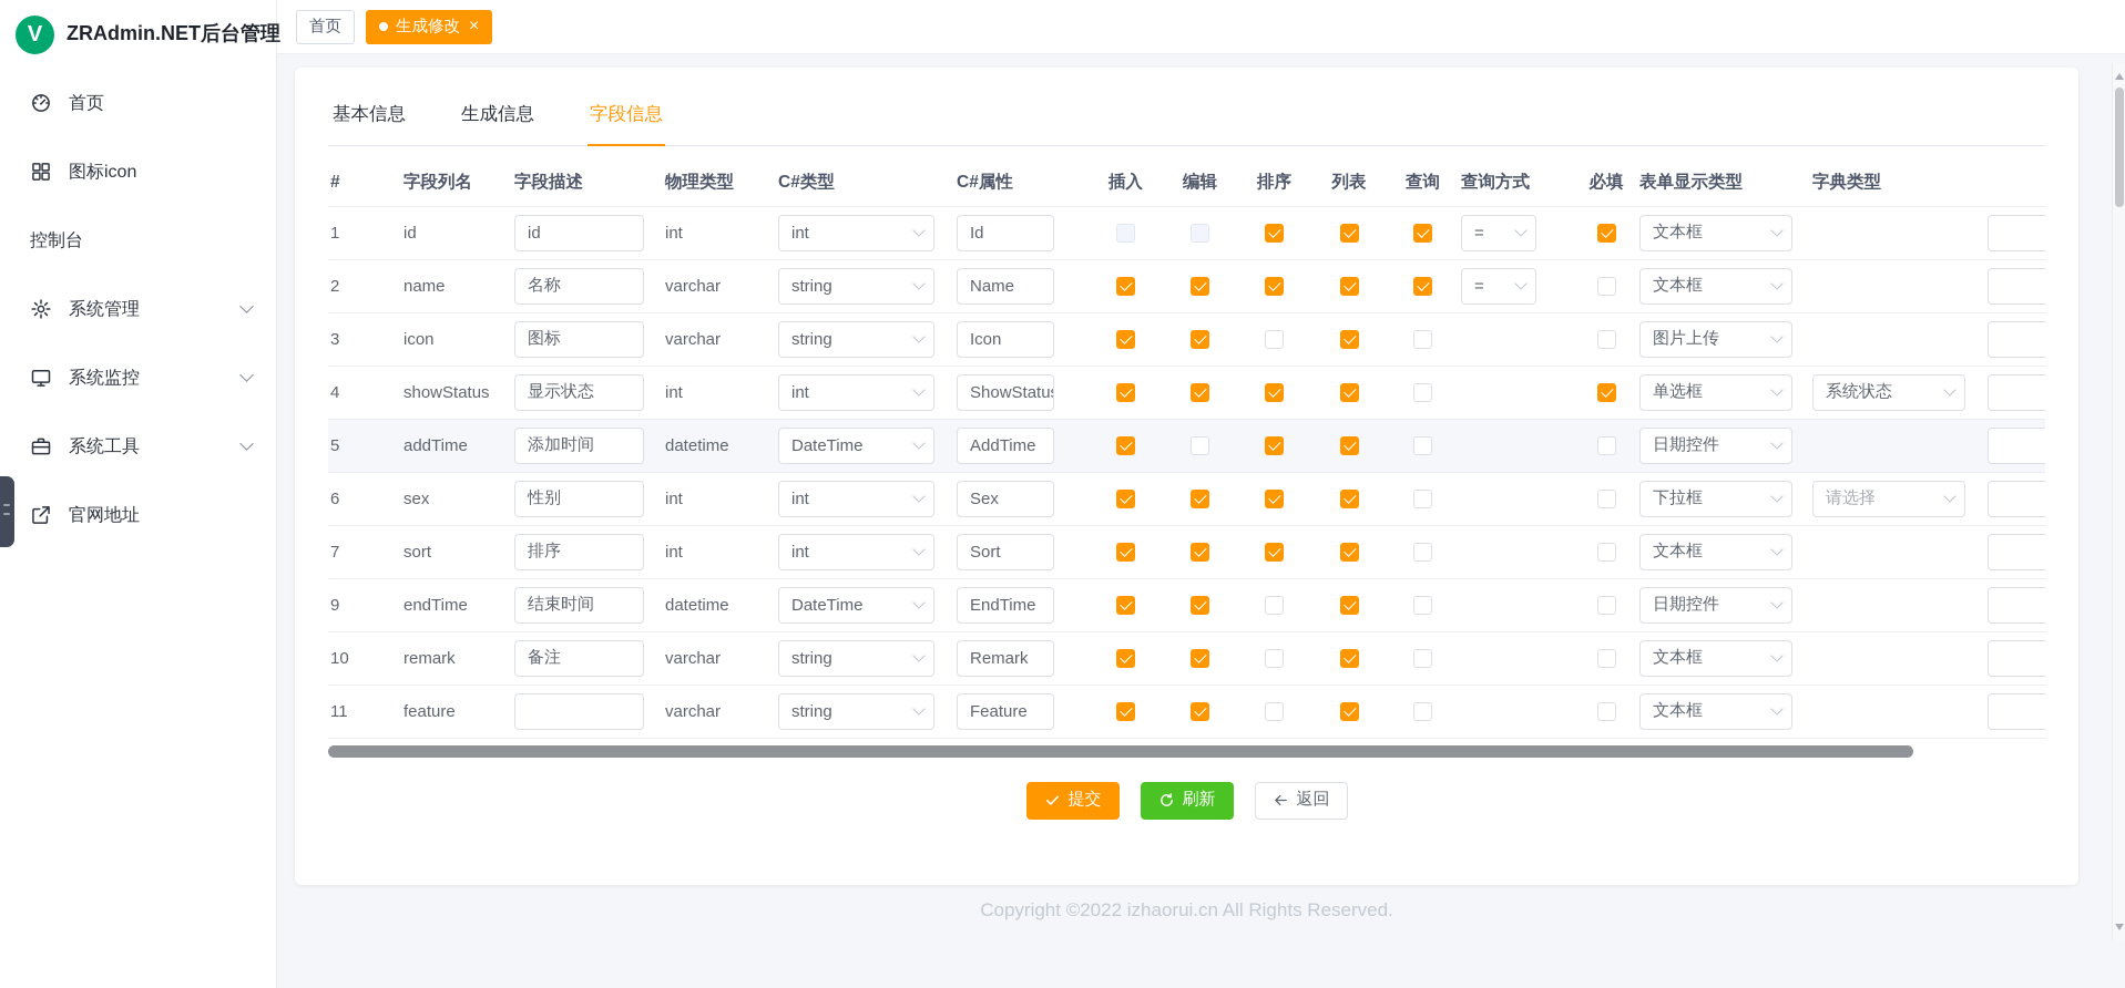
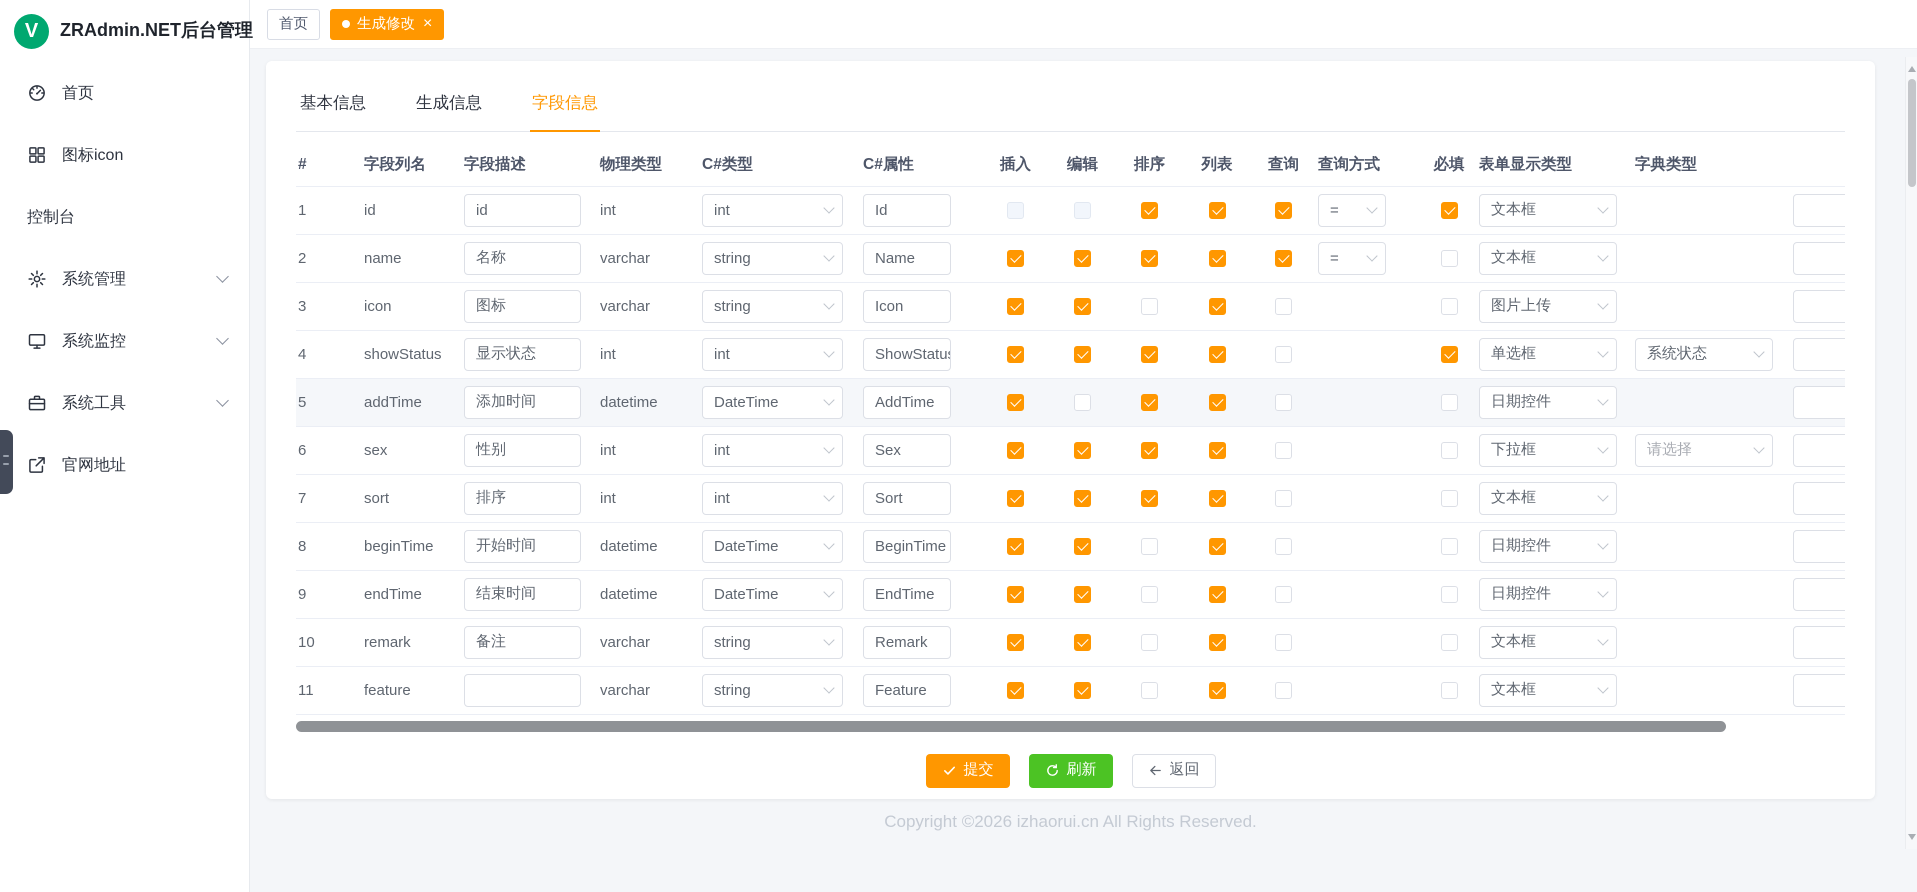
  V
  ZRAdmin.NET后台管理
  首页
  图标icon
  控制台
  系统管理
  系统监控
  系统工具
  官网地址
  首页
  生成修改
  ×
  基本信息
  生成信息
  字段信息
  #	字段列名	字段描述	物理类型	C#类型	C#属性	插入	编辑	排序	列表	查询	查询方式	必填	表单显示类型	字典类型
  1	id	id	int	int	Id						=		文本框
  2	name	名称	varchar	string	Name						=		文本框
  3	icon	图标	varchar	string	Icon								图片上传
  4	showStatus	显示状态	int	int	ShowStatu								单选框	系统状态
  5	addTime	添加时间	datetime	DateTime	AddTime								日期控件
  6	sex	性别	int	int	Sex								下拉框	请选择
  7	sort	排序	int	int	Sort								文本框
+ 8	beginTime	开始时间	datetime	DateTime	BeginTime								日期控件
  9	endTime	结束时间	datetime	DateTime	EndTime								日期控件
  10	remark	备注	varchar	string	Remark								文本框
  11	feature		varchar	string	Feature								文本框
  提交
  刷新
  返回
- Copyright ©2022 izhaorui.cn All Rights Reserved.
+ Copyright ©2026 izhaorui.cn All Rights Reserved.
